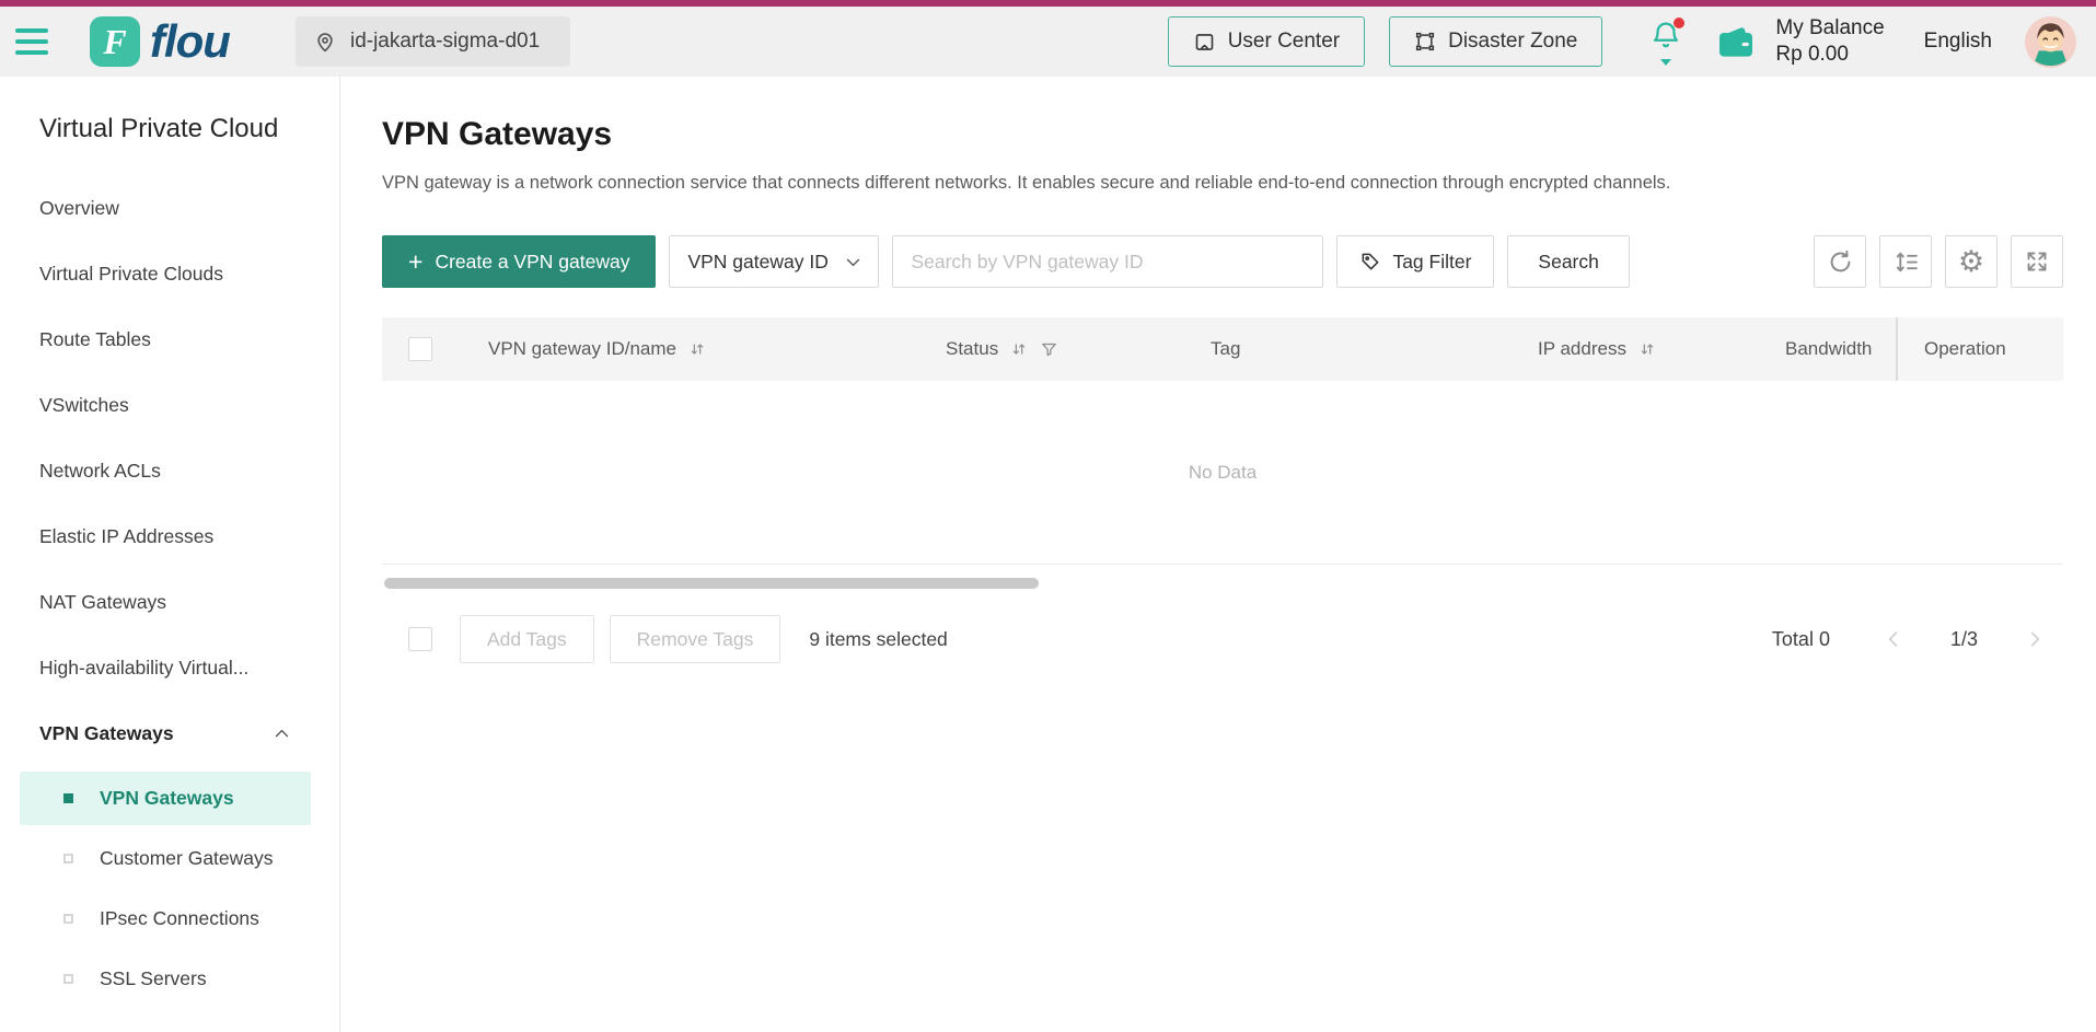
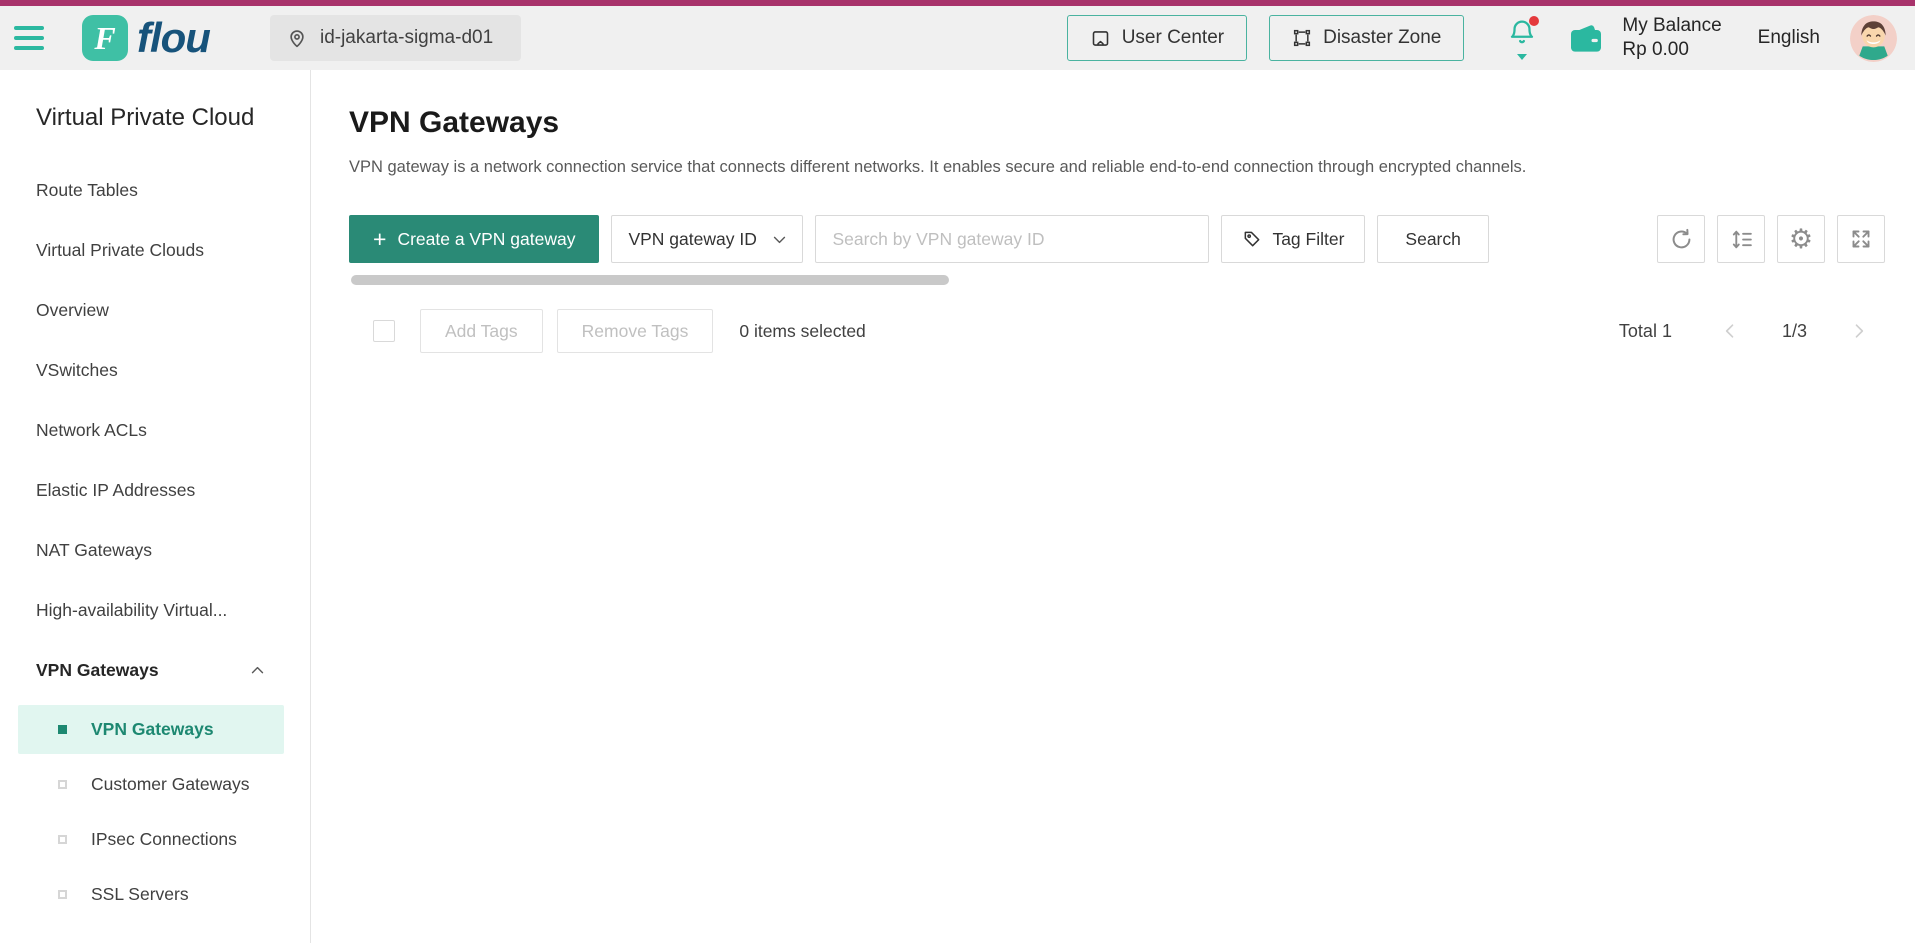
  F
  flou
  id-jakarta-sigma-d01
  User Center
  Disaster Zone
  My Balance
  Rp 0.00
  English
  Virtual Private Cloud
- Overview
+ Route Tables
  Virtual Private Clouds
- Route Tables
+ Overview
  VSwitches
  Network ACLs
  Elastic IP Addresses
  NAT Gateways
  High-availability Virtual...
  VPN Gateways
  VPN Gateways
  Customer Gateways
  IPsec Connections
  SSL Servers
  VPN Gateways
  VPN gateway is a network connection service that connects different networks. It enables secure and reliable end-to-end connection through encrypted channels.
  +
  Create a VPN gateway
  VPN gateway ID
  Search by VPN gateway ID
  Tag Filter
  Search
  ⚙
- VPN gateway ID/name
- Status
- Tag
- IP address
- Bandwidth
- Operation
- No Data
  Add Tags
  Remove Tags
- 9 items selected
+ 0 items selected
- Total 0
+ Total 1
  1/3
